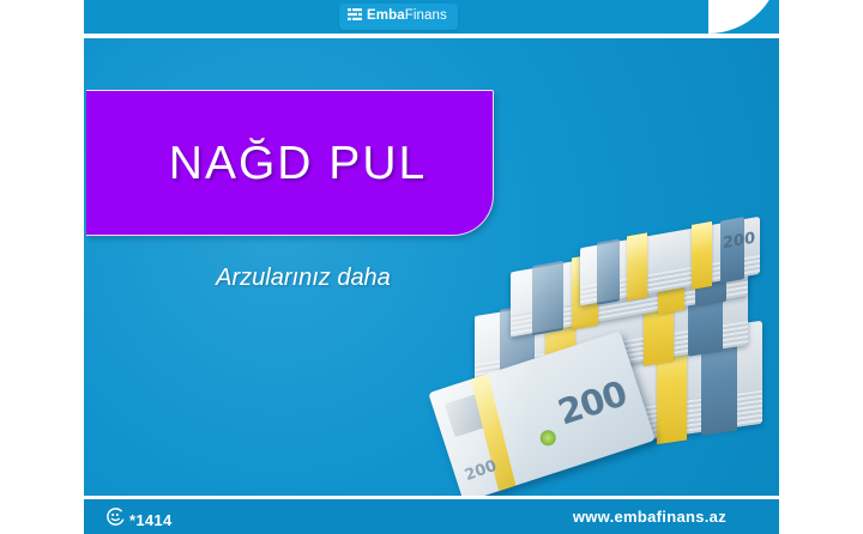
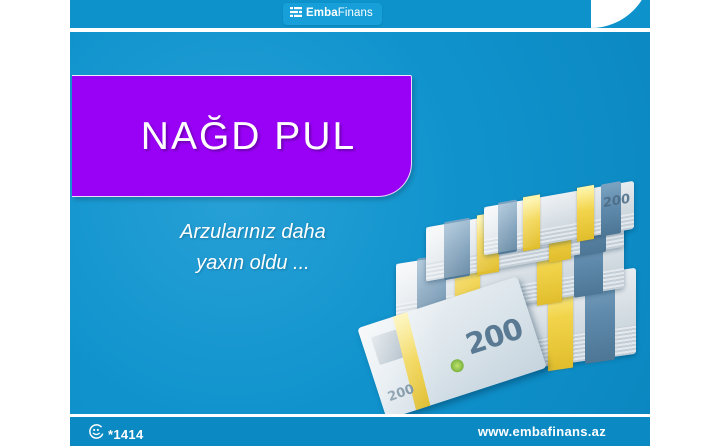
  EmbaFinans
  NAĞD PUL
  Arzularınız daha
+ yaxın oldu ...
  *1414
  www.embafinans.az
